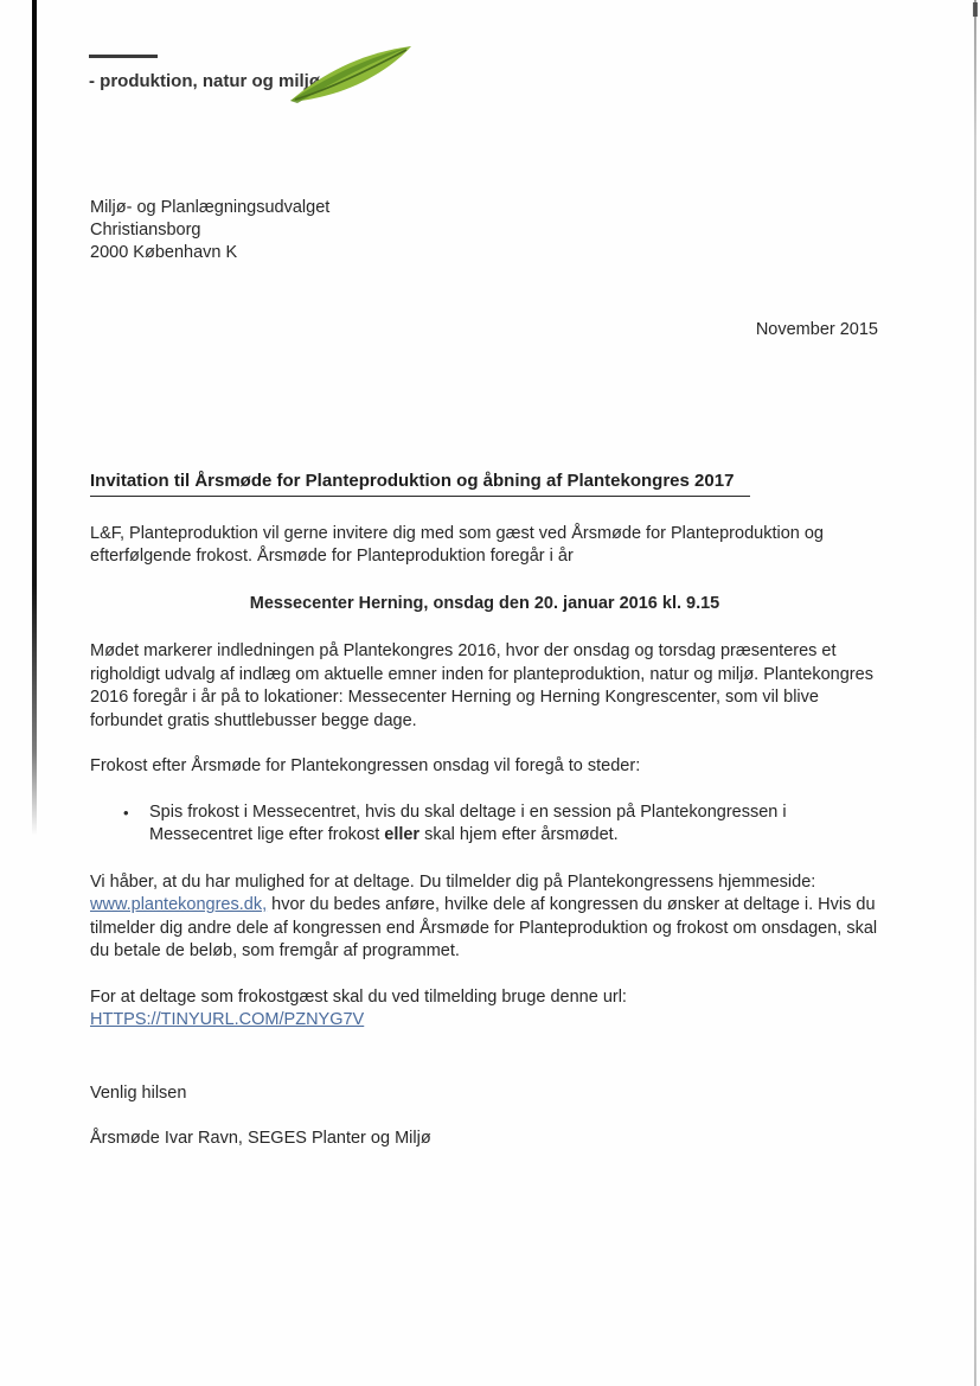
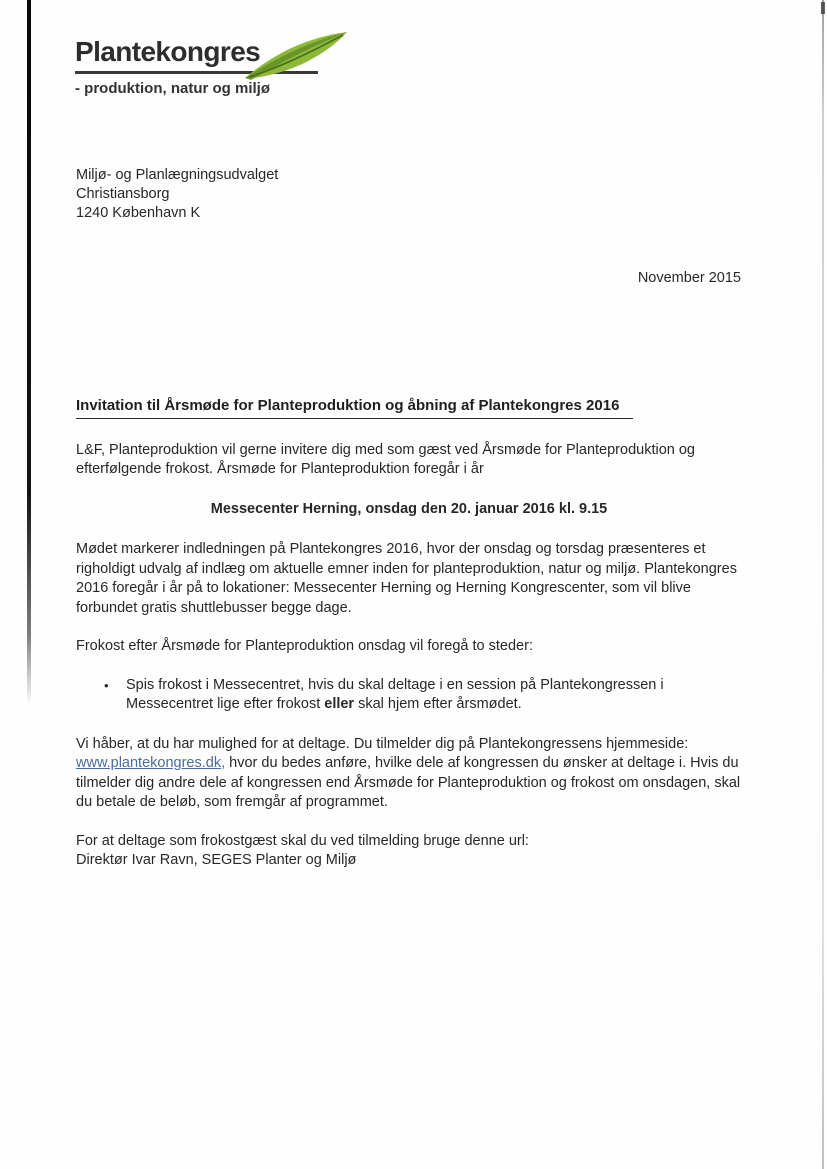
+ Plantekongres
  - produktion, natur og miljø
  Miljø- og Planlægningsudvalget
  Christiansborg
- 2000 København K
+ 1240 København K
  November 2015
- Invitation til Årsmøde for Planteproduktion og åbning af Plantekongres 2017
+ Invitation til Årsmøde for Planteproduktion og åbning af Plantekongres 2016
  L&F, Planteproduktion vil gerne invitere dig med som gæst ved Årsmøde for Planteproduktion og efterfølgende frokost. Årsmøde for Planteproduktion foregår i år
  Messecenter Herning, onsdag den 20. januar 2016 kl. 9.15
  Mødet markerer indledningen på Plantekongres 2016, hvor der onsdag og torsdag præsenteres et righoldigt udvalg af indlæg om aktuelle emner inden for planteproduktion, natur og miljø. Plantekongres 2016 foregår i år på to lokationer: Messecenter Herning og Herning Kongrescenter, som vil blive forbundet gratis shuttlebusser begge dage.
- Frokost efter Årsmøde for Plantekongressen onsdag vil foregå to steder:
+ Frokost efter Årsmøde for Planteproduktion onsdag vil foregå to steder:
  Spis frokost i Messecentret, hvis du skal deltage i en session på Plantekongressen i Messecentret lige efter frokost eller skal hjem efter årsmødet.
  Vi håber, at du har mulighed for at deltage. Du tilmelder dig på Plantekongressens hjemmeside: www.plantekongres.dk, hvor du bedes anføre, hvilke dele af kongressen du ønsker at deltage i. Hvis du tilmelder dig andre dele af kongressen end Årsmøde for Planteproduktion og frokost om onsdagen, skal du betale de beløb, som fremgår af programmet.
  For at deltage som frokostgæst skal du ved tilmelding bruge denne url:
- HTTPS://TINYURL.COM/PZNYG7V
- Venlig hilsen
- Årsmøde Ivar Ravn, SEGES Planter og Miljø
+ Direktør Ivar Ravn, SEGES Planter og Miljø
